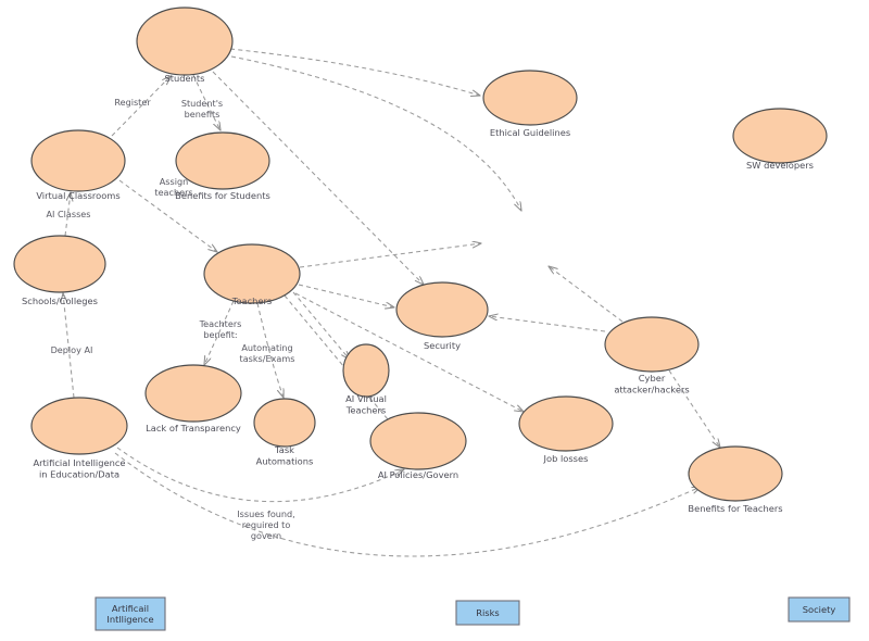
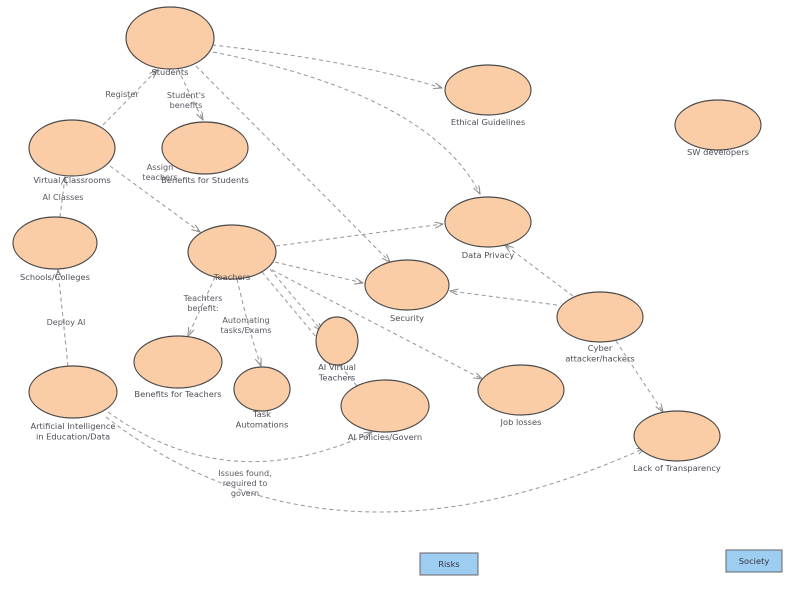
  Register
  Student's benefits
  AI Classes
  Assign teachers
  Deploy AI
  Teachters benefit:
  Automating tasks/Exams
  Issues found, required to govern
  Students
  Virtual Classrooms
  Benefits for Students
  Schools/Colleges
  Teachers
  Ethical Guidelines
  SW developers
+ Data Privacy
  Security
  Cyber attacker/hackers
- Lack of Transparency
+ Benefits for Teachers
  Task Automations
  AI Virtual Teachers
  AI Policies/Govern
  Job losses
- Benefits for Teachers
+ Lack of Transparency
  Artificial Intelligence in Education/Data
- Artificail Intlligence
  Risks
  Society
